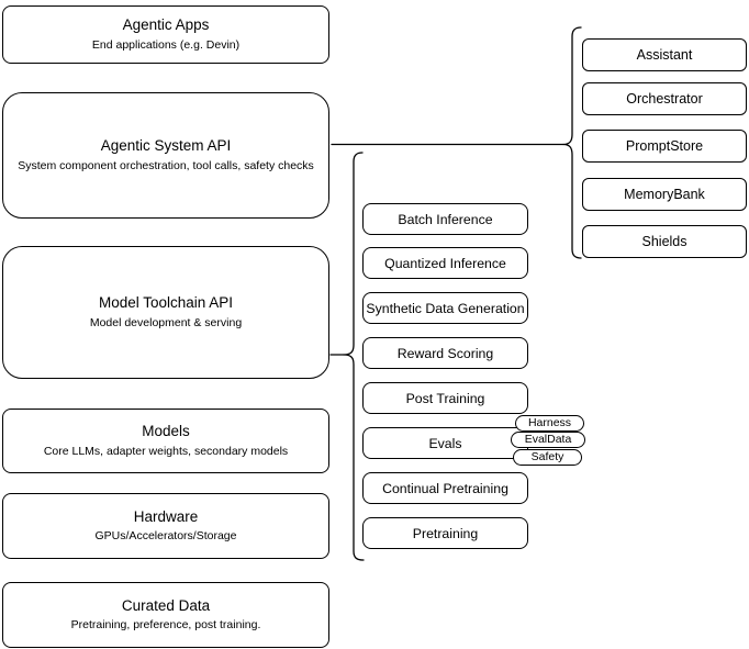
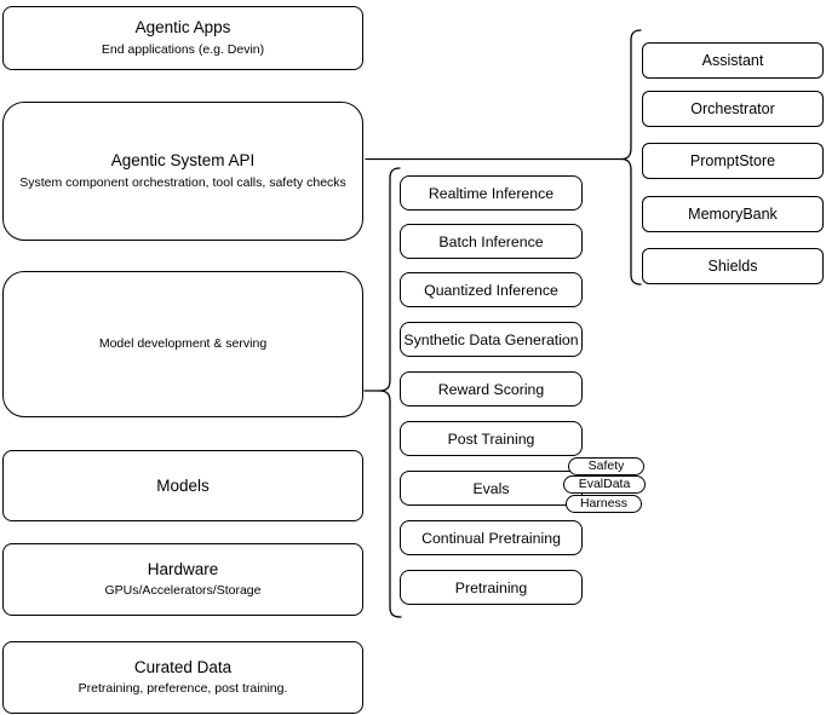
  Agentic Apps
  End applications (e.g. Devin)
  Agentic System API
  System component orchestration, tool calls, safety checks
- Model Toolchain API
  Model development & serving
  Models
- Core LLMs, adapter weights, secondary models
  Hardware
  GPUs/Accelerators/Storage
  Curated Data
  Pretraining, preference, post training.
+ Realtime Inference
  Batch Inference
  Quantized Inference
  Synthetic Data Generation
  Reward Scoring
  Post Training
  Evals
  Continual Pretraining
  Pretraining
- Harness
+ Safety
  EvalData
- Safety
+ Harness
  Assistant
  Orchestrator
  PromptStore
  MemoryBank
  Shields
